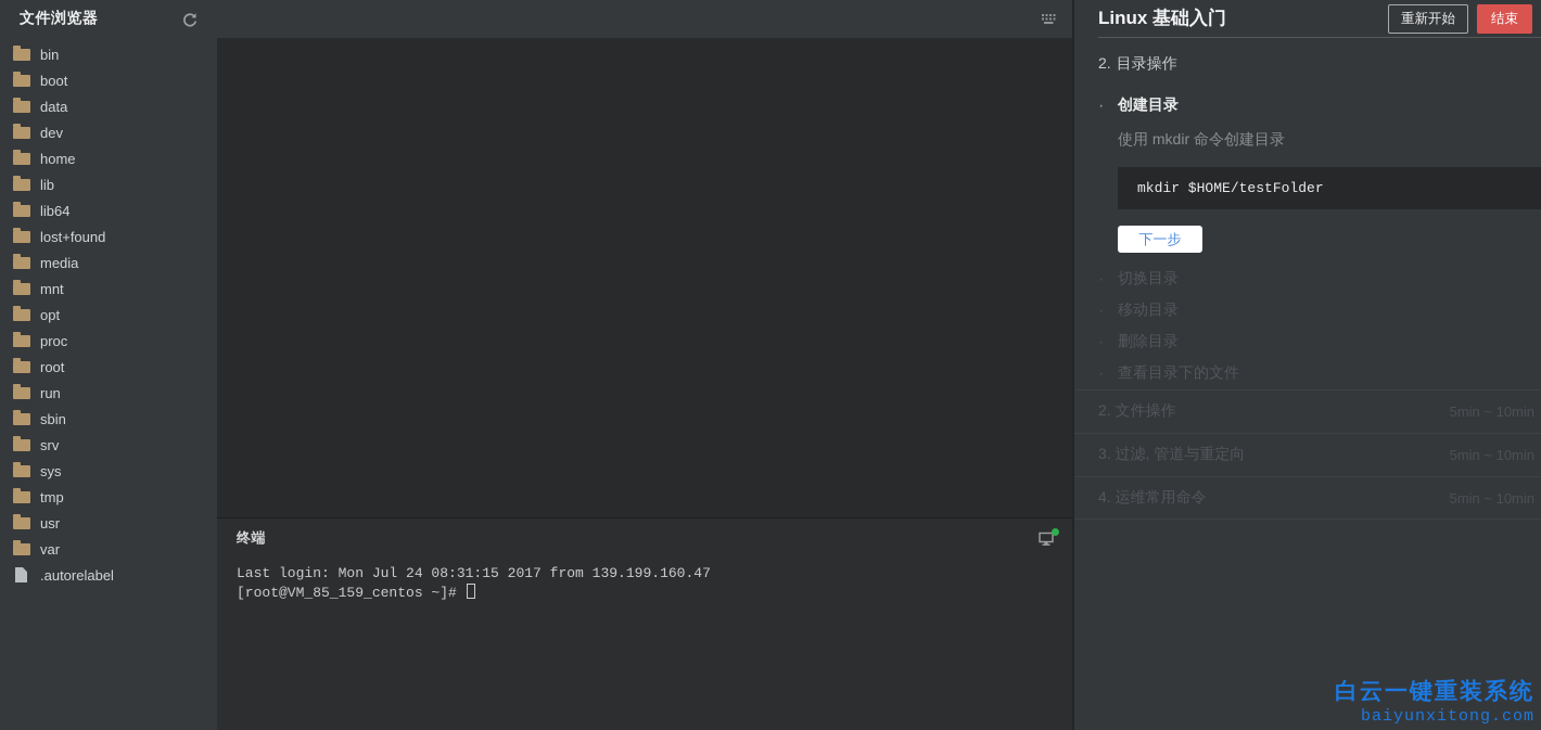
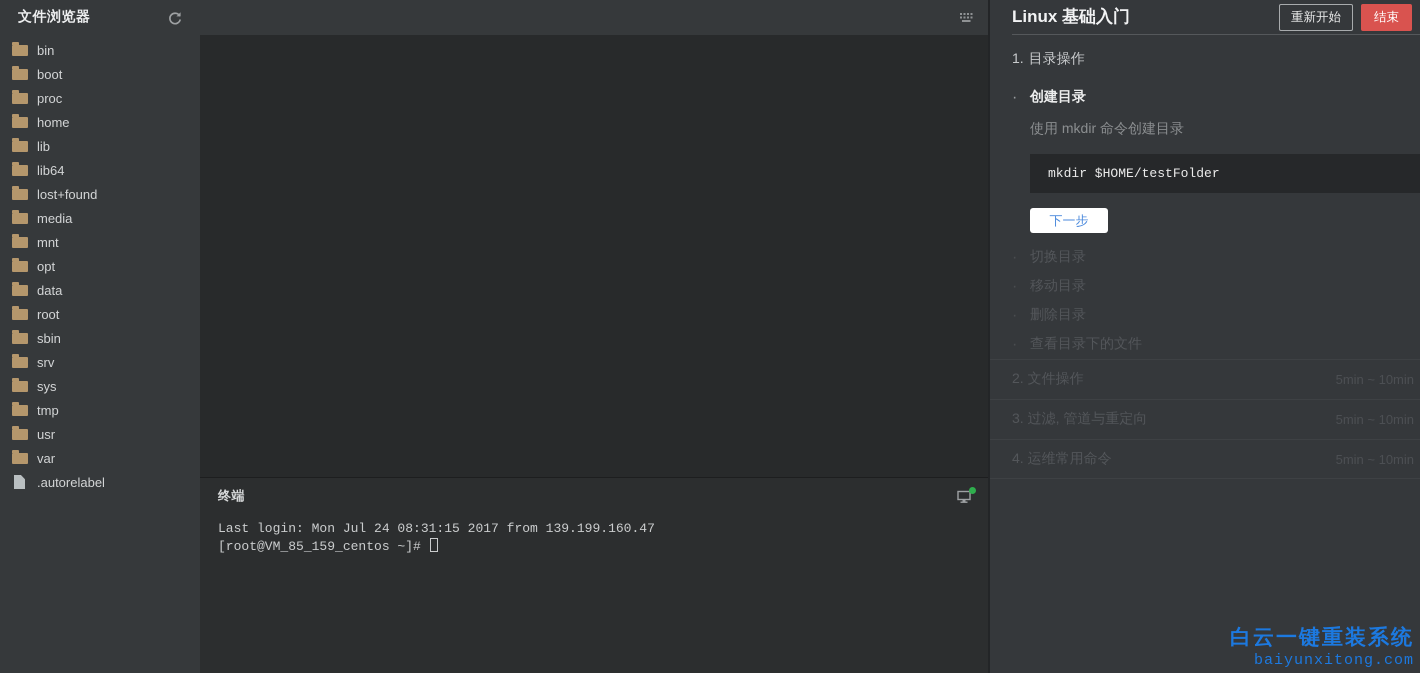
  文件浏览器
  bin
  boot
- data
+ proc
- dev
  home
  lib
  lib64
  lost+found
  media
  mnt
  opt
- proc
+ data
  root
- run
  sbin
  srv
  sys
  tmp
  usr
  var
  .autorelabel
  终端
  Last login: Mon Jul 24 08:31:15 2017 from 139.199.160.47
  [root@VM_85_159_centos ~]#
  Linux 基础入门
  重新开始
  结束
- 2. 目录操作
+ 1. 目录操作
  ·
  创建目录
  使用 mkdir 命令创建目录
  mkdir $HOME/testFolder
  下一步
  切换目录
  移动目录
  删除目录
  查看目录下的文件
  2. 文件操作
  5min ~ 10min
  3. 过滤, 管道与重定向
  5min ~ 10min
  4. 运维常用命令
  5min ~ 10min
  白云一键重装系统
  baiyunxitong.com
